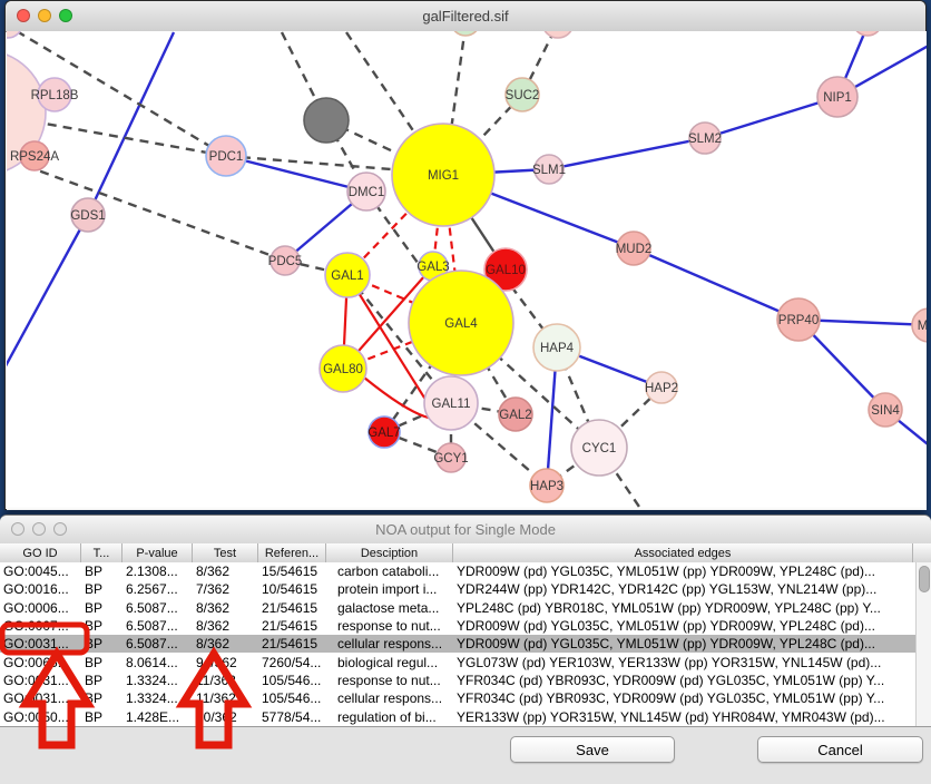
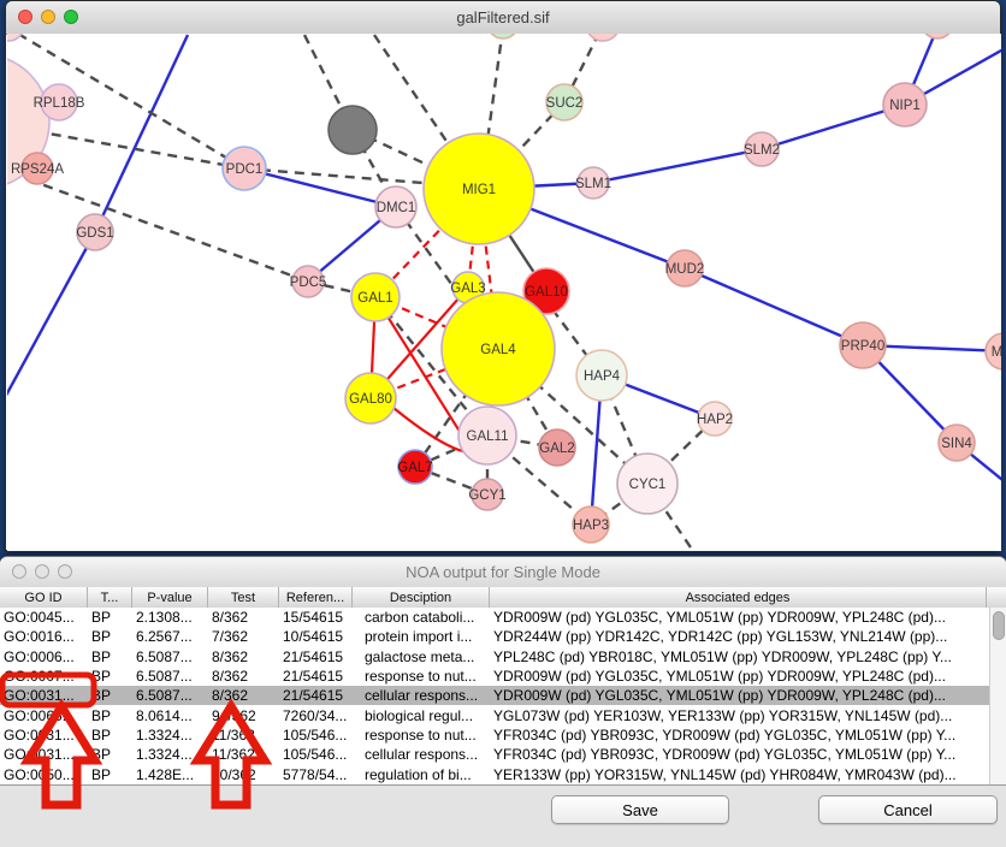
  galFiltered.sif
  RPL18B
  RPS24A
  GDS1
  PDC1
  PDC5
  MIG1
  DMC1
  SUC2
  SLM1
  SLM2
  NIP1
  MUD2
  PRP40
  SIN4
  HAP2
  GAL1
  GAL3
  GAL10
  GAL4
  GAL80
  GAL7
  GAL11
  GAL2
  GCY1
  HAP4
  CYC1
  HAP3
  NOA output for Single Mode
  GO ID
  T...
  P-value
  Test
  Referen...
  Desciption
  Associated edges
  GO:0045...
  BP
  2.1308...
  8/362
  15/54615
  carbon cataboli...
  YDR009W (pd) YGL035C, YML051W (pp) YDR009W, YPL248C (pd)...
  GO:0016...
  BP
  6.2567...
  7/362
  10/54615
  protein import i...
  YDR244W (pp) YDR142C, YDR142C (pp) YGL153W, YNL214W (pp)...
  GO:0006...
  BP
  6.5087...
  8/362
  21/54615
  galactose meta...
  YPL248C (pd) YBR018C, YML051W (pp) YDR009W, YPL248C (pp) Y...
  BP
  6.5087...
  8/362
  21/54615
  response to nut...
  YDR009W (pd) YGL035C, YML051W (pp) YDR009W, YPL248C (pd)...
  GO:0031...
  6.5087...
  8/362
  21/54615
  cellular respons...
  YDR009W (pd) YGL035C, YML051W (pp) YDR009W, YPL248C (pd)...
  GO:006.
  BP
  8.0614...
- 7260/54...
+ 7260/34...
  biological regul...
  YGL073W (pd) YER103W, YER133W (pp) YOR315W, YNL145W (pd)...
  GO:031...
  BP
  1.3324...
  105/546...
  response to nut...
  YFR034C (pd) YBR093C, YDR009W (pd) YGL035C, YML051W (pp) Y...
  GO031...
  1.3324...
  11/362
  105/546...
  cellular respons...
  YFR034C (pd) YBR093C, YDR009W (pd) YGL035C, YML051W (pp) Y...
  GO:050...
  BP
  1.428E...
  5778/54...
  regulation of bi...
  YER133W (pp) YOR315W, YNL145W (pd) YHR084W, YMR043W (pd)...
  Save
  Cancel
